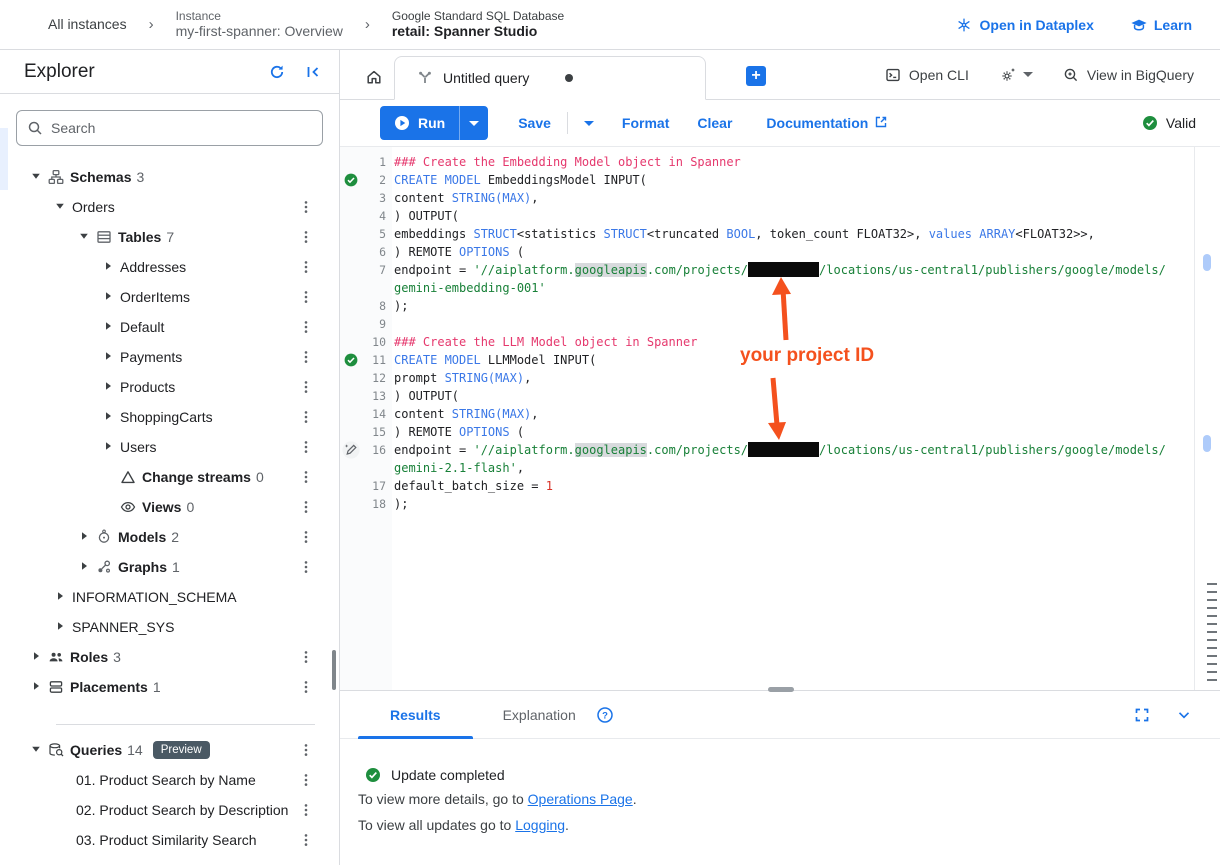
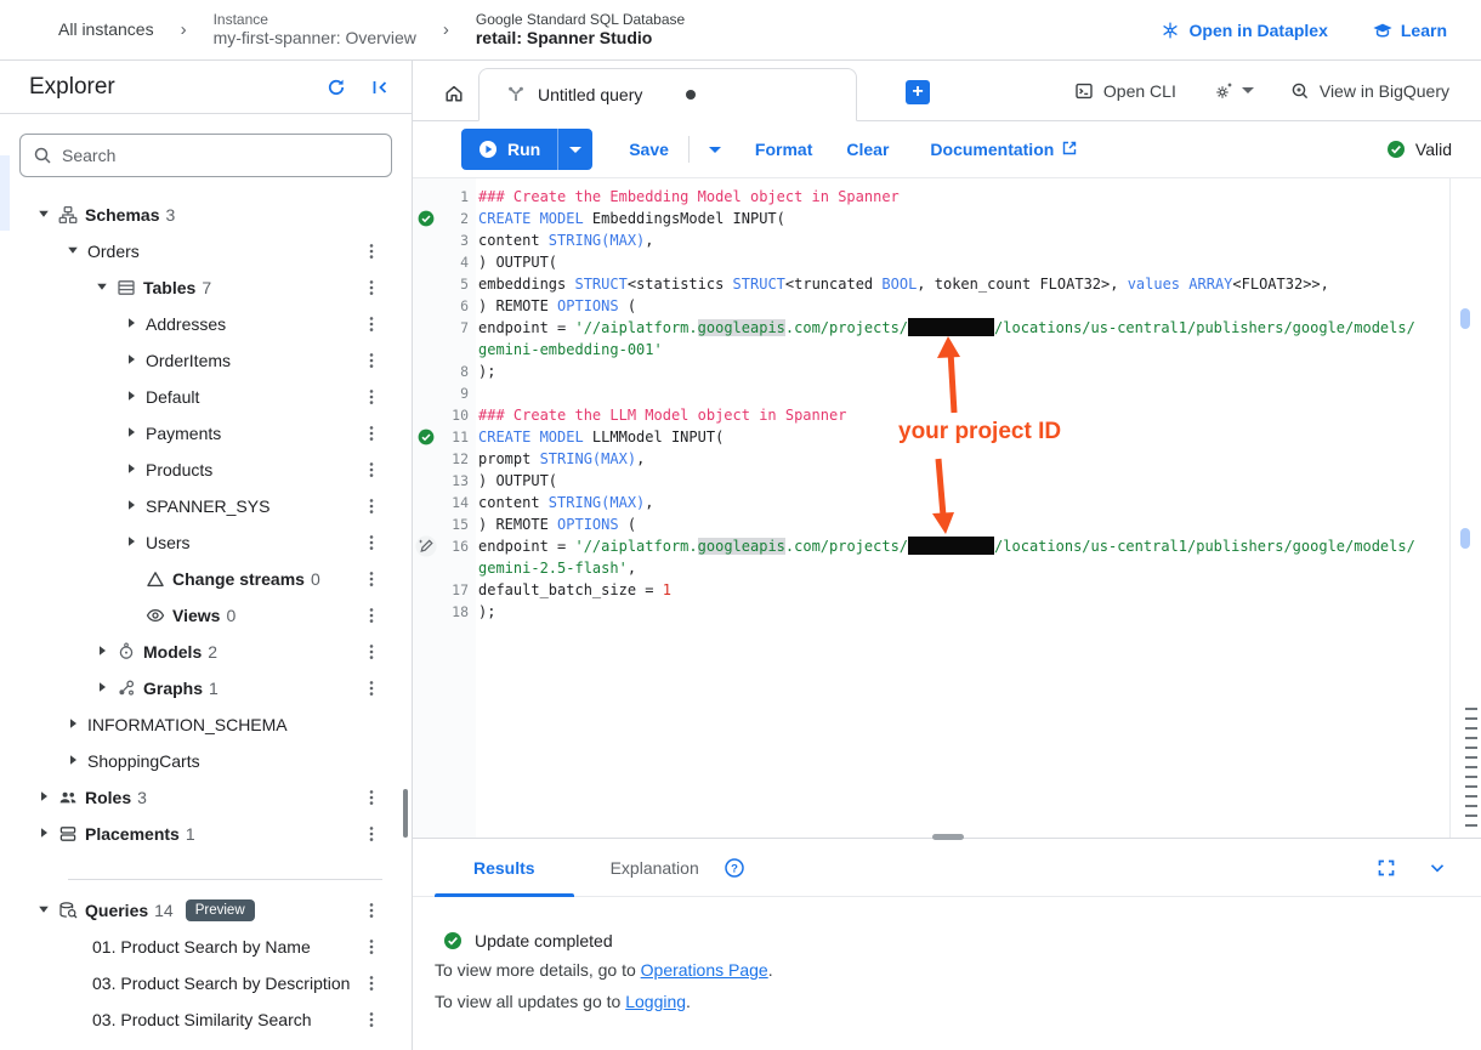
  All instances
  ›
  Instance
  my-first-spanner: Overview
  ›
  Google Standard SQL Database
  retail: Spanner Studio
  Open in Dataplex
  Learn
  Explorer
  Search
  Schemas
  3
  Orders
  Tables
  7
  Addresses
  OrderItems
  Default
  Payments
  Products
- ShoppingCarts
+ SPANNER_SYS
  Users
  Change streams
  0
  Views
  0
  Models
  2
  Graphs
  1
  INFORMATION_SCHEMA
- SPANNER_SYS
+ ShoppingCarts
  Roles
  3
  Placements
  1
  Queries
  14
  Preview
  01. Product Search by Name
- 02. Product Search by Description
+ 03. Product Search by Description
  03. Product Similarity Search
  Untitled query
  +
  Open CLI
  View in BigQuery
  Run
  Save
  Format
  Clear
  Documentation
  Valid
  1
  ### Create the Embedding Model object in Spanner
  2
  CREATE MODEL EmbeddingsModel INPUT(
  3
  content STRING(MAX),
  4
  ) OUTPUT(
  5
  embeddings STRUCT<statistics STRUCT<truncated BOOL, token_count FLOAT32>, values ARRAY<FLOAT32>>,
  6
  ) REMOTE OPTIONS (
  7
  endpoint = '//aiplatform.googleapis.com/projects/ /locations/us-central1/publishers/google/models/
  gemini-embedding-001'
  8
  );
  9
  10
  ### Create the LLM Model object in Spanner
  11
  CREATE MODEL LLMModel INPUT(
  12
  prompt STRING(MAX),
  13
  ) OUTPUT(
  14
  content STRING(MAX),
  15
  ) REMOTE OPTIONS (
  16
  endpoint = '//aiplatform.googleapis.com/projects/ /locations/us-central1/publishers/google/models/
- gemini-2.1-flash',
+ gemini-2.5-flash',
  17
  default_batch_size = 1
  18
  );
  your project ID
  Results
  Explanation
  ?
  Update completed
  To view more details, go to Operations Page.
  To view all updates go to Logging.
